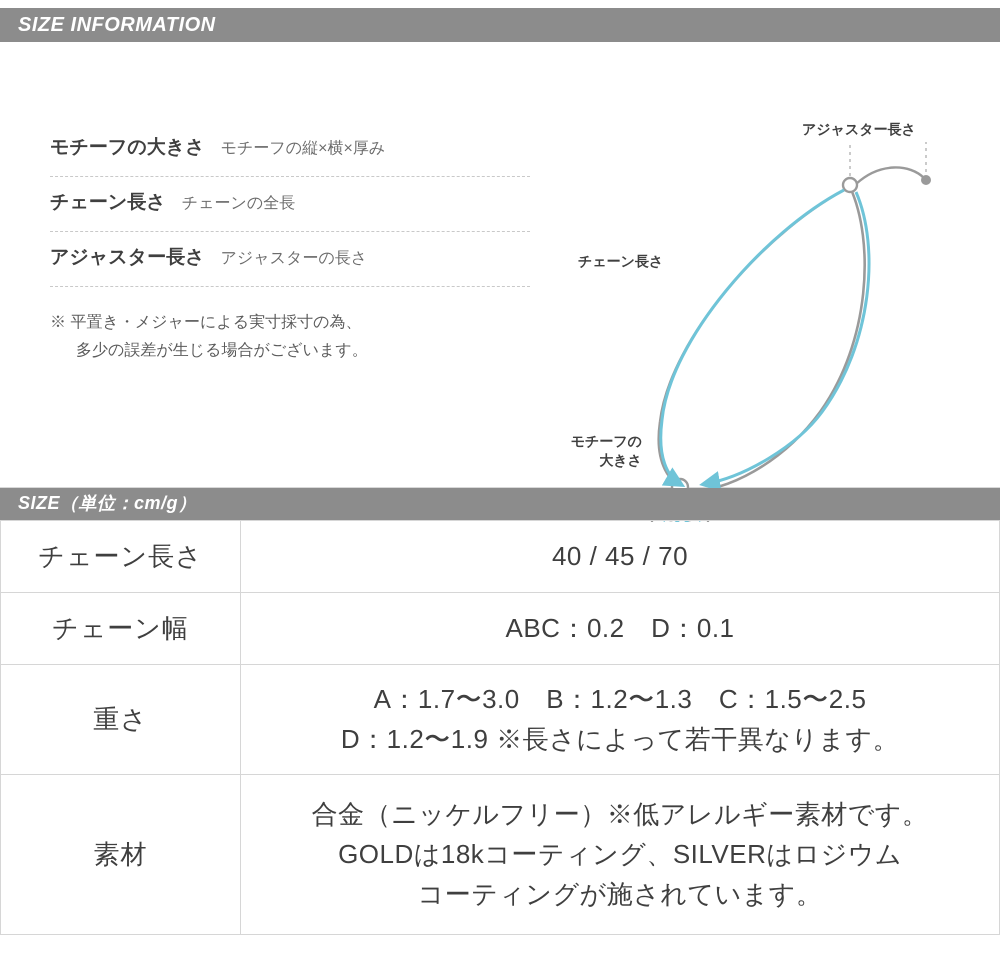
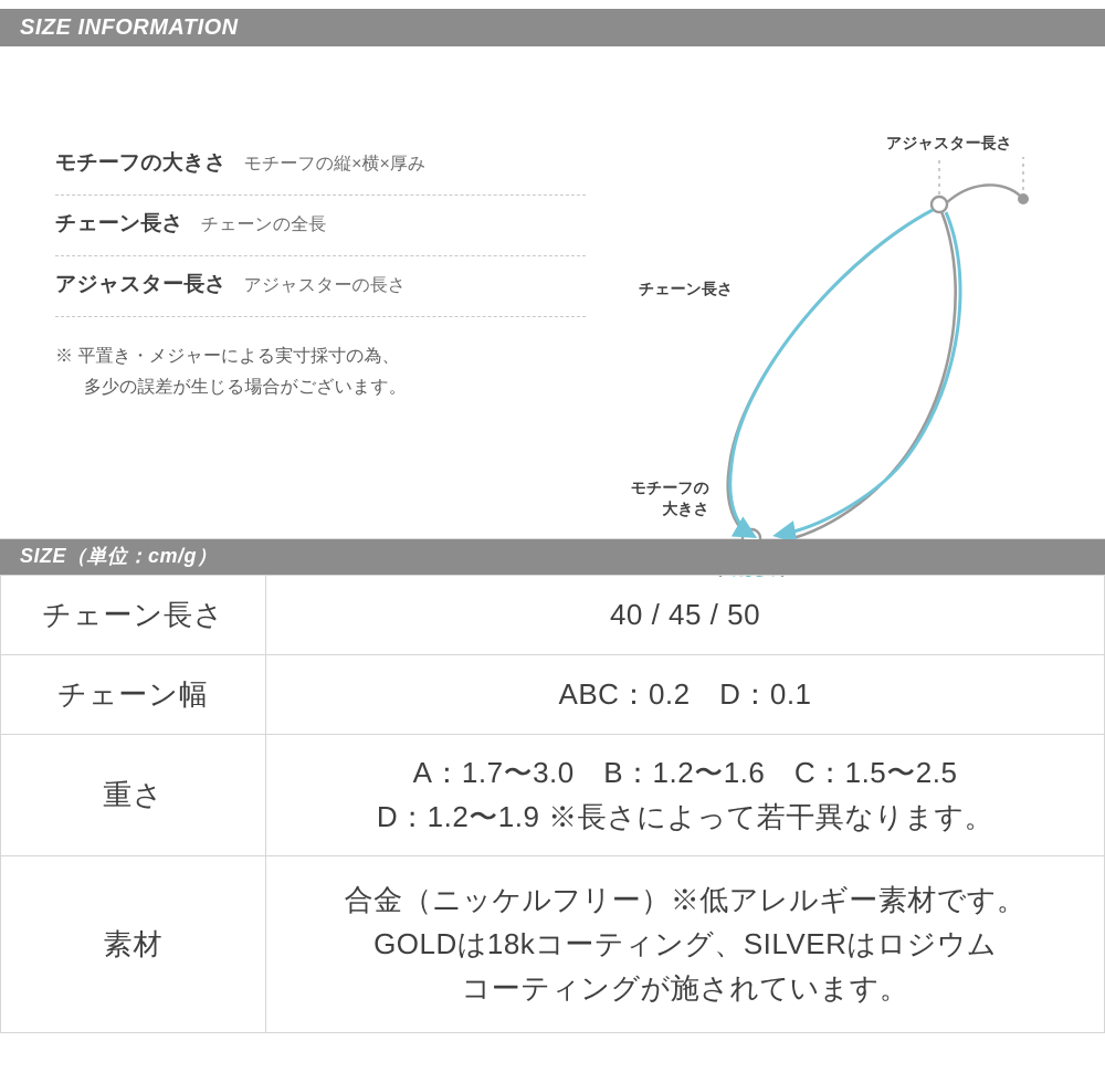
  SIZE INFORMATION
  モチーフの大きさ
  モチーフの縦×横×厚み
  チェーン長さ
  チェーンの全長
  アジャスター長さ
  アジャスターの長さ
  ※ 平置き・メジャーによる実寸採寸の為、
  多少の誤差が生じる場合がございます。
  アジャスター長さ
  チェーン長さ
  モチーフの
  大きさ
  SIZE（単位：cm/g）
- チェーン長さ	40 / 45 / 70
+ チェーン長さ	40 / 45 / 50
  チェーン幅	ABC：0.2 D：0.1
- 重さ	A：1.7〜3.0 B：1.2〜1.3 C：1.5〜2.5 D：1.2〜1.9 ※長さによって若干異なります。
+ 重さ	A：1.7〜3.0 B：1.2〜1.6 C：1.5〜2.5 D：1.2〜1.9 ※長さによって若干異なります。
  素材	合金（ニッケルフリー）※低アレルギー素材です。 GOLDは18kコーティング、SILVERはロジウム コーティングが施されています。
